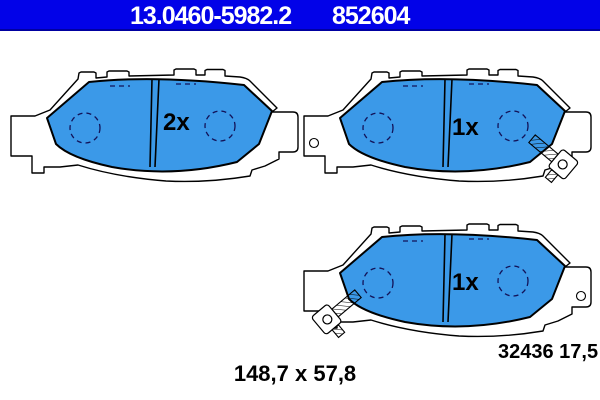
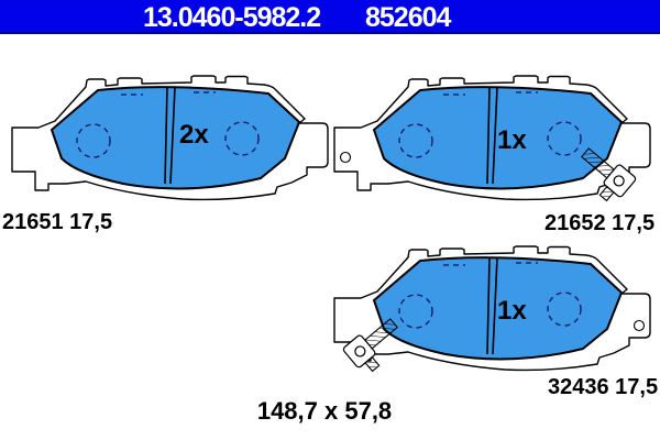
  13.0460-5982.2
  852604
  2x
  1x
  1x
+ 21651 17,5
+ 21652 17,5
  32436 17,5
  148,7 x 57,8
